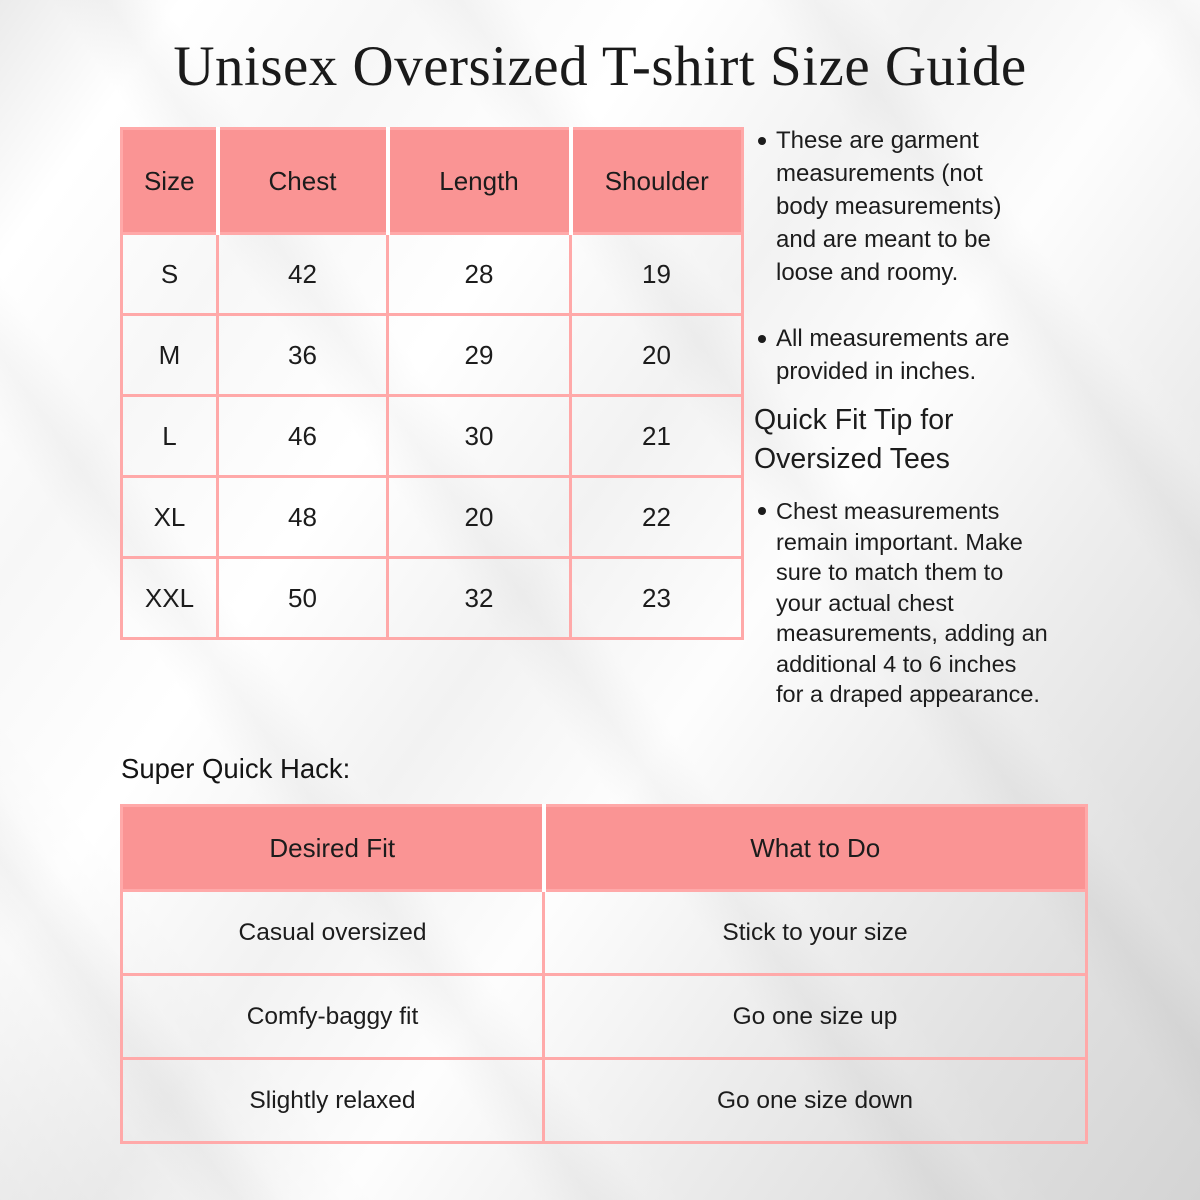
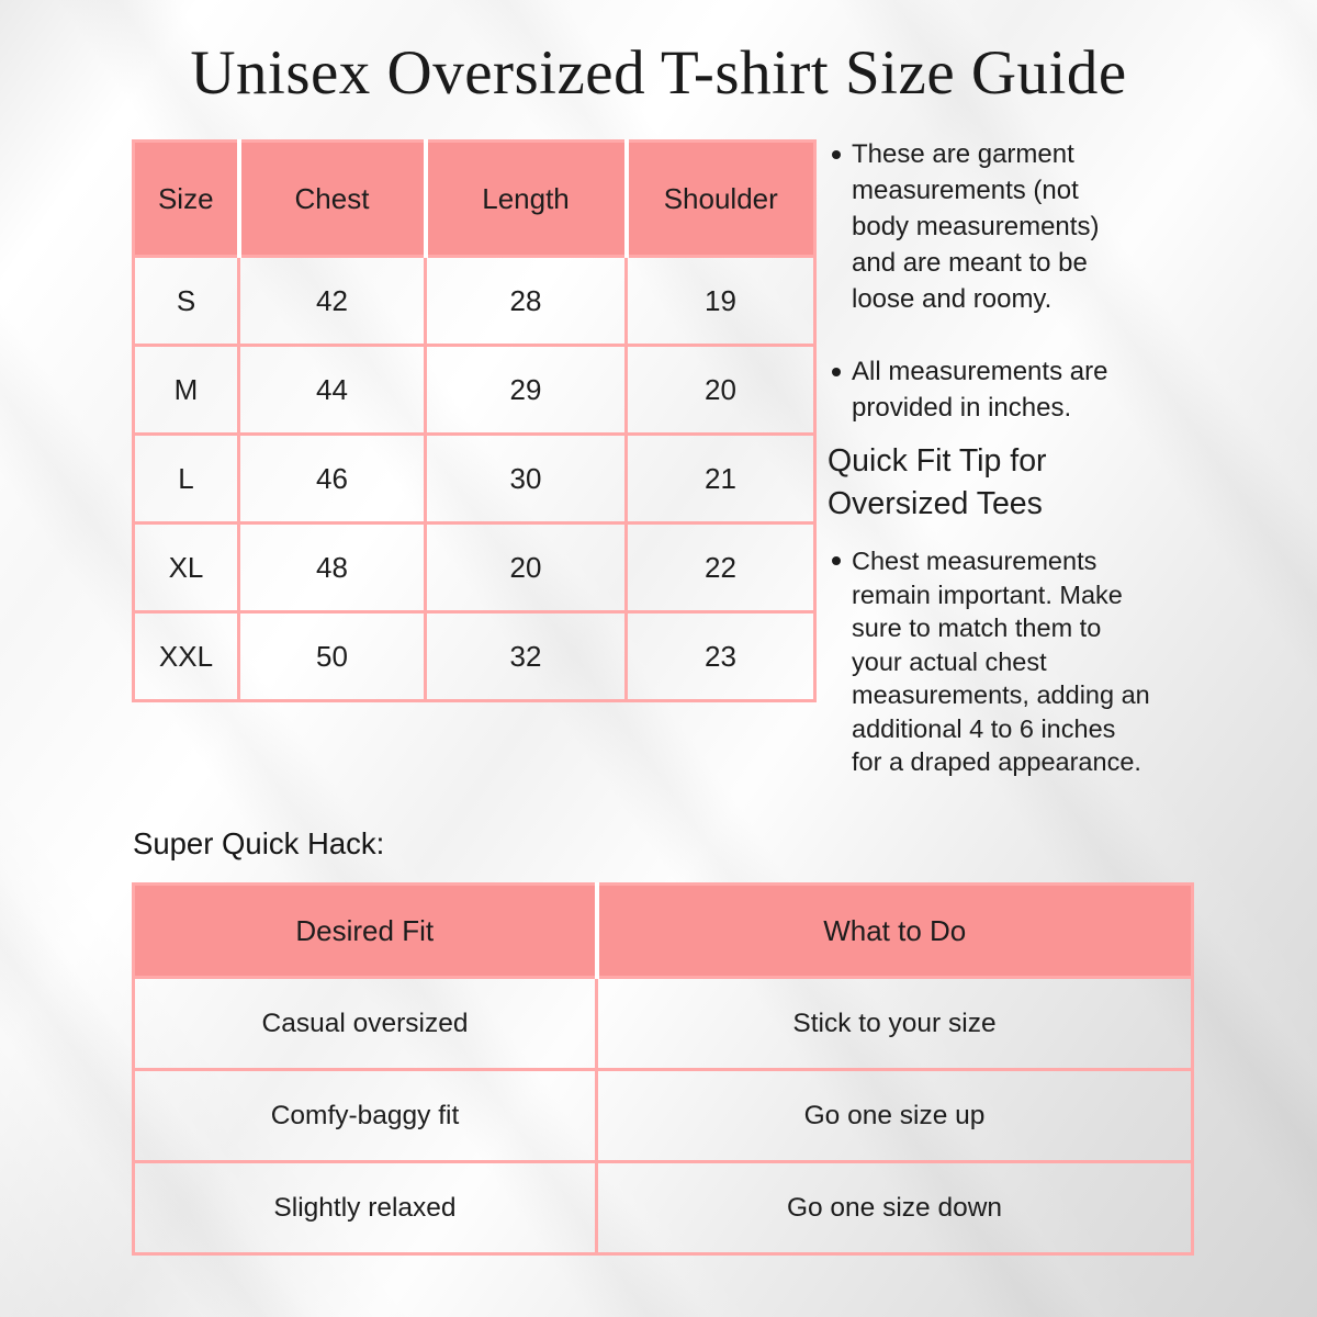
  Unisex Oversized T-shirt Size Guide
  Size	Chest	Length	Shoulder
  S	42	28	19
- M	36	29	20
+ M	44	29	20
  L	46	30	21
  XL	48	20	22
  XXL	50	32	23
  These are garment measurements (not body measurements) and are meant to be loose and roomy.
  All measurements are provided in inches.
  Quick Fit Tip for Oversized Tees
  Chest measurements remain important. Make sure to match them to your actual chest measurements, adding an additional 4 to 6 inches for a draped appearance.
  Super Quick Hack:
  Desired Fit	What to Do
  Casual oversized	Stick to your size
  Comfy-baggy fit	Go one size up
  Slightly relaxed	Go one size down
